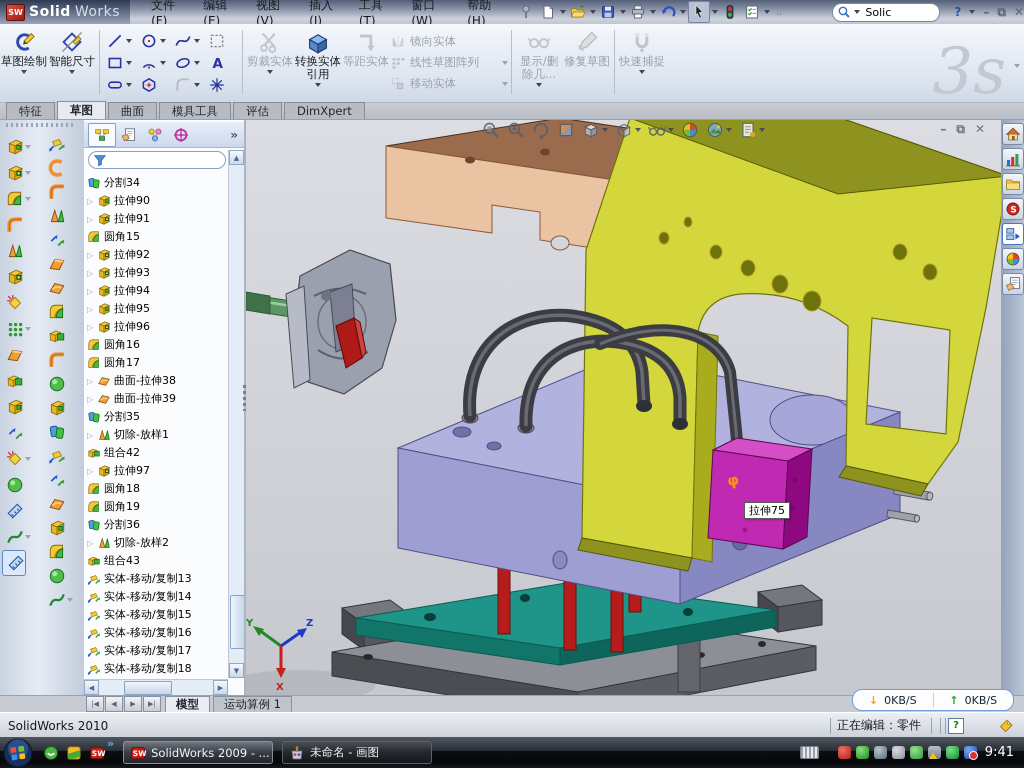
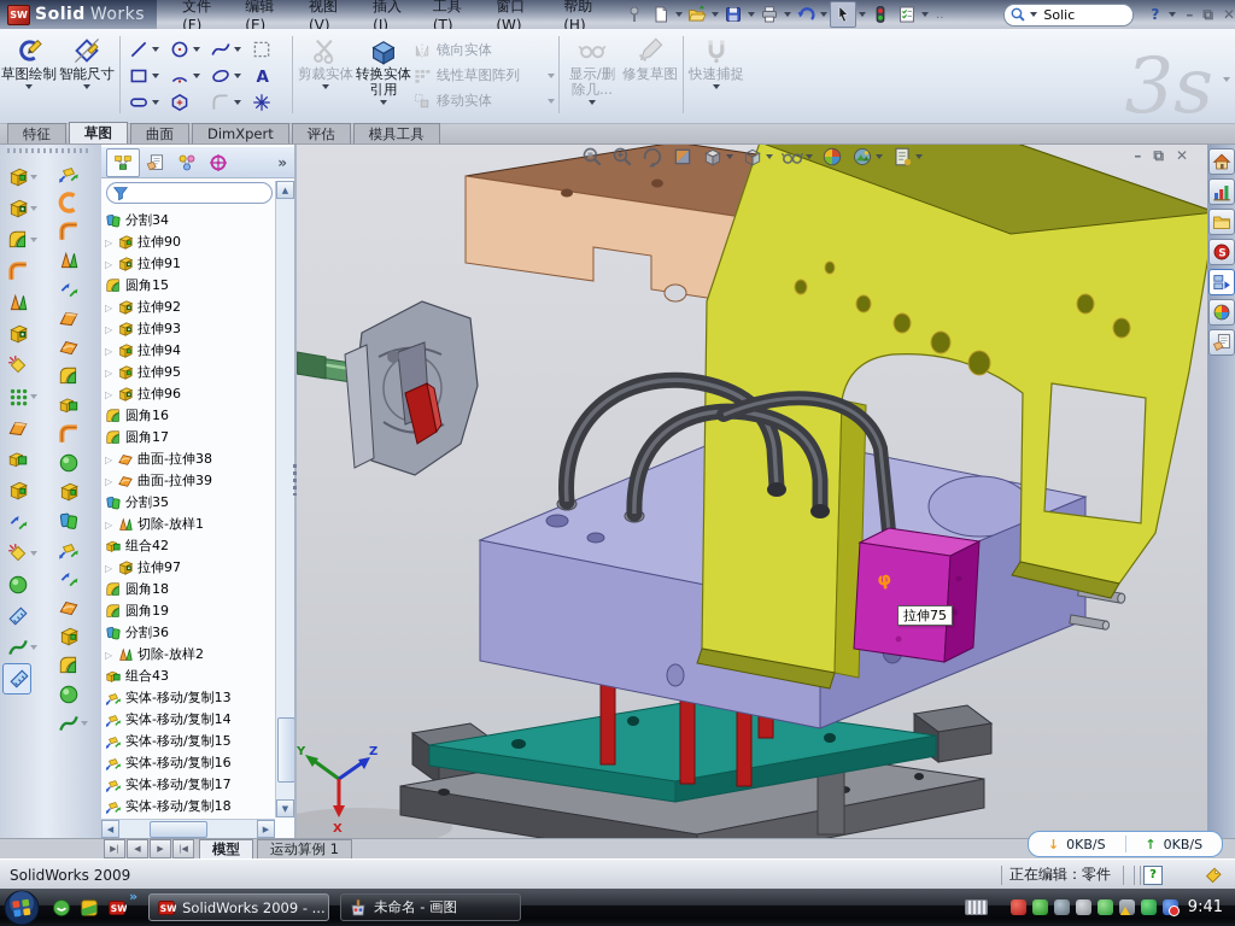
  SW
  Solid
  Works
  文件(F)
  编辑(E)
  视图(V)
  插入(I)
  工具(T)
  窗口(W)
  帮助(H)
  ..
  Solic
  ?
  –
  ⧉
  ✕
  草图绘制
  智能尺寸
  剪裁实体
  转换实体引用
- 等距实体
  镜向实体
  线性草图阵列
  移动实体
  显示/删除几...
  修复草图
  快速捕捉
  3s
  特征
  草图
  曲面
- 模具工具
+ DimXpert
  评估
- DimXpert
+ 模具工具
  »
  分割34
  ▷
  拉伸90
  ▷
  拉伸91
  圆角15
  ▷
  拉伸92
  ▷
  拉伸93
  ▷
  拉伸94
  ▷
  拉伸95
  ▷
  拉伸96
  圆角16
  圆角17
  ▷
  曲面-拉伸38
  ▷
  曲面-拉伸39
  分割35
  ▷
  切除-放样1
  组合42
  ▷
  拉伸97
  圆角18
  圆角19
  分割36
  ▷
  切除-放样2
  组合43
  实体-移动/复制13
  实体-移动/复制14
  实体-移动/复制15
  实体-移动/复制16
  实体-移动/复制17
  实体-移动/复制18
  ▲
  ▼
  ◀
  ▶
  Y
  Z
  X
  –
  ⧉
  ✕
  拉伸75
- |◀
+ ▶|
  ◀
  ▶
- ▶|
+ |◀
  模型
  运动算例 1
  ↓
  0KB/S
  ↑
  0KB/S
- SolidWorks 2010
+ SolidWorks 2009
  正在编辑：零件
  ?
  »
  SolidWorks 2009 - ...
  未命名 - 画图
  9:41
